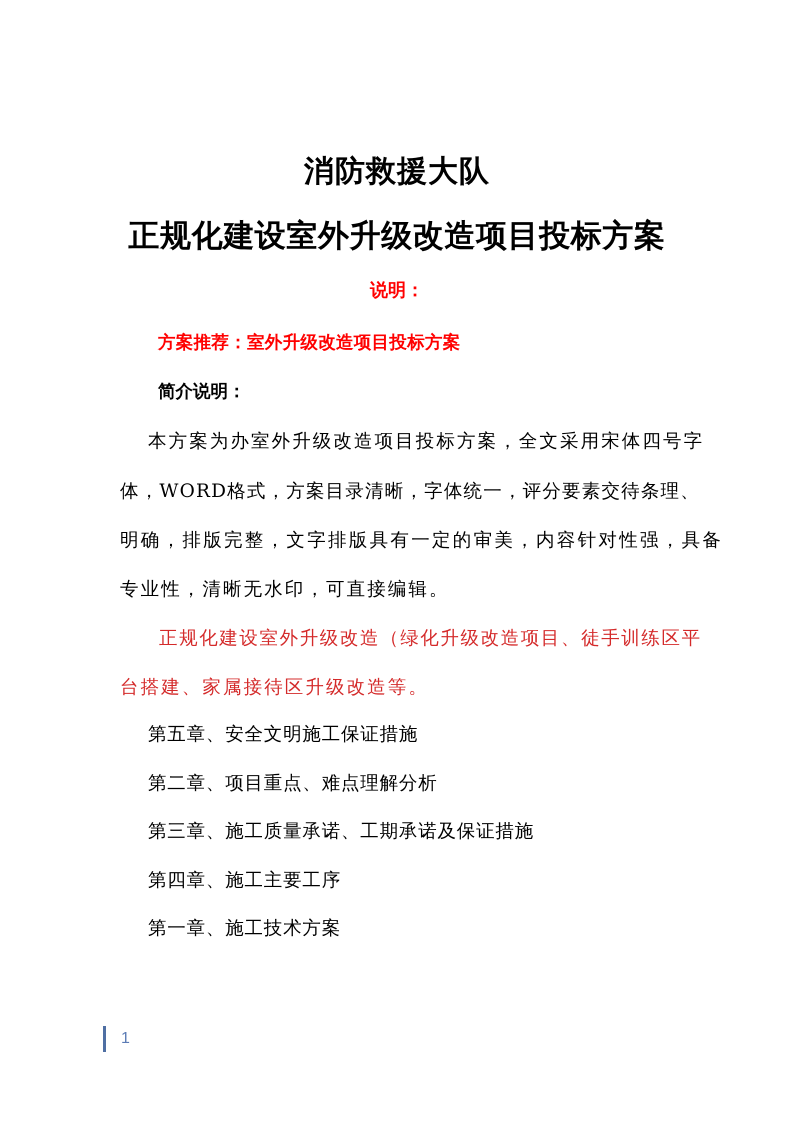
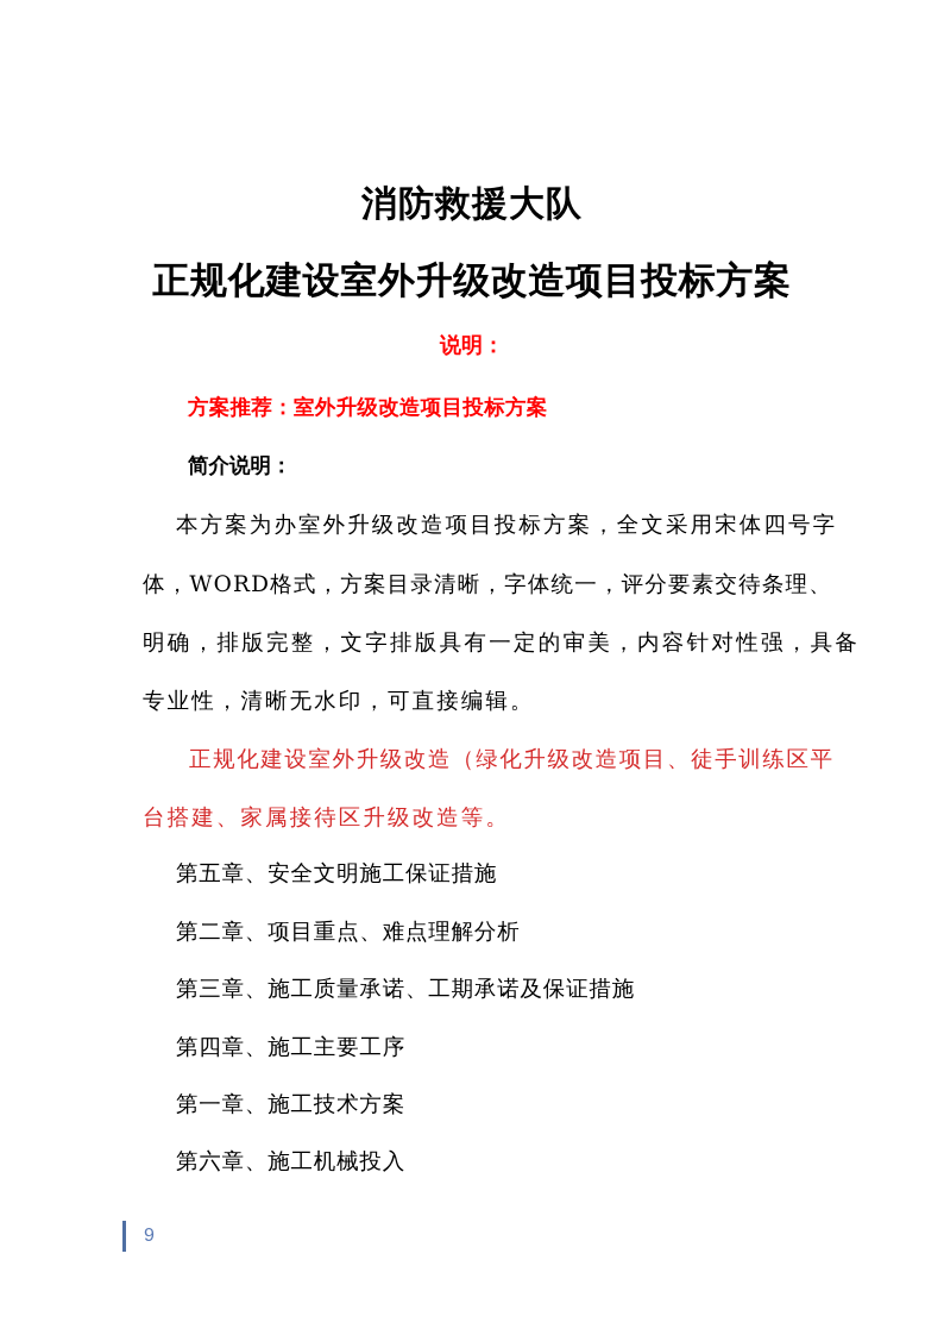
  消防救援大队
  正规化建设室外升级改造项目投标方案
  说明：
  方案推荐：室外升级改造项目投标方案
  简介说明：
  本方案为办室外升级改造项目投标方案，全文采用宋体四号字
  体，WORD格式，方案目录清晰，字体统一，评分要素交待条理、
  明确，排版完整，文字排版具有一定的审美，内容针对性强，具备
  专业性，清晰无水印，可直接编辑。
  正规化建设室外升级改造（绿化升级改造项目、徒手训练区平
  台搭建、家属接待区升级改造等。
  第五章、安全文明施工保证措施
  第二章、项目重点、难点理解分析
  第三章、施工质量承诺、工期承诺及保证措施
  第四章、施工主要工序
  第一章、施工技术方案
+ 第六章、施工机械投入
- 1
+ 9
